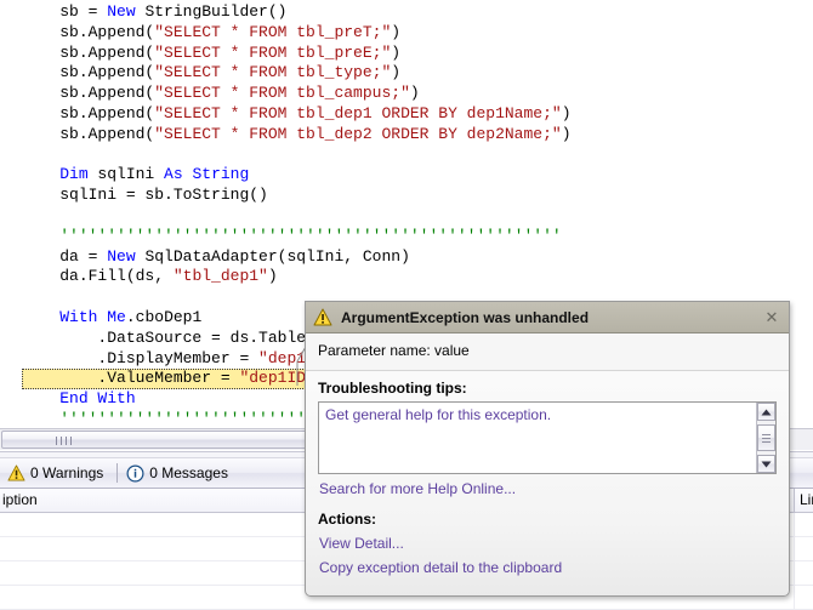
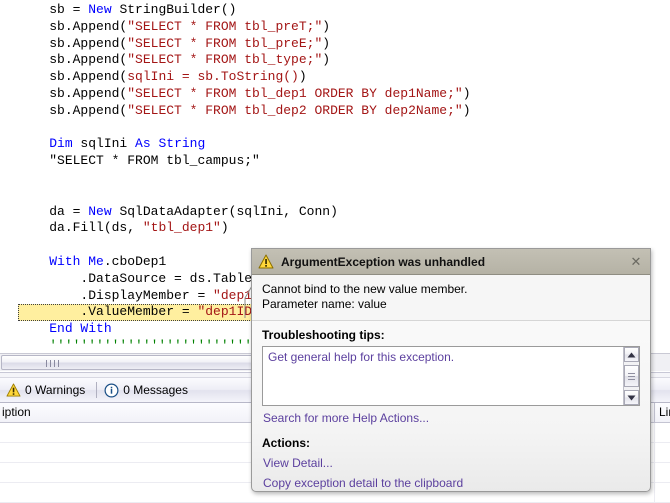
  sb = New StringBuilder()
  sb.Append("SELECT * FROM tbl_preT;")
  sb.Append("SELECT * FROM tbl_preE;")
  sb.Append("SELECT * FROM tbl_type;")
- sb.Append("SELECT * FROM tbl_campus;")
+ sb.Append(sqlIni = sb.ToString())
  sb.Append("SELECT * FROM tbl_dep1 ORDER BY dep1Name;")
  sb.Append("SELECT * FROM tbl_dep2 ORDER BY dep2Name;")
  Dim sqlIni As String
- sqlIni = sb.ToString()
+ "SELECT * FROM tbl_campus;"
- '''''''''''''''''''''''''''''''''''''''''''''''''''''
  da = New SqlDataAdapter(sqlIni, Conn)
  da.Fill(ds, "tbl_dep1")
  With Me.cboDep1
  .DataSource = ds.Table
  .DisplayMember = "dep1
  .ValueMember = "dep1ID
  End With
  0 Warnings
  0 Messages
  iption
  ArgumentException was unhandled
  ✕
+ Cannot bind to the new value member.
  Parameter name: value
  Troubleshooting tips:
  Get general help for this exception.
- Search for more Help Online...
+ Search for more Help Actions...
  Actions:
  View Detail...
  Copy exception detail to the clipboard
